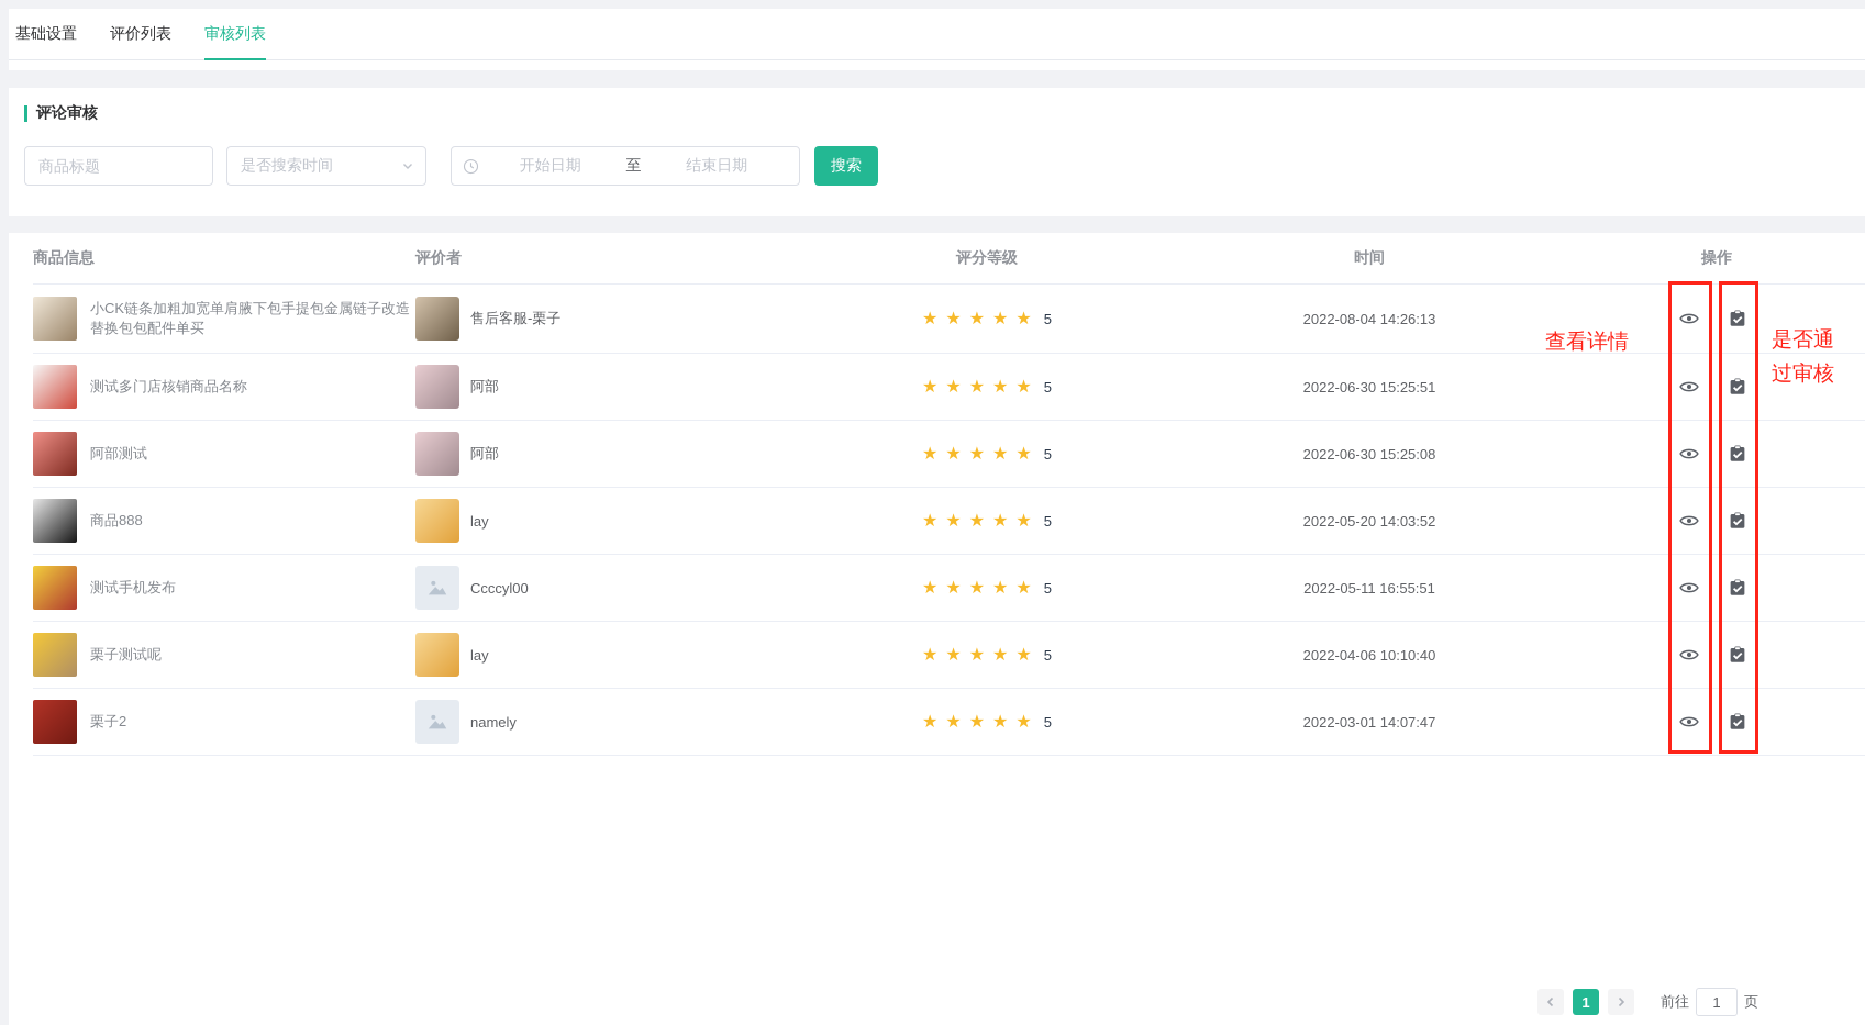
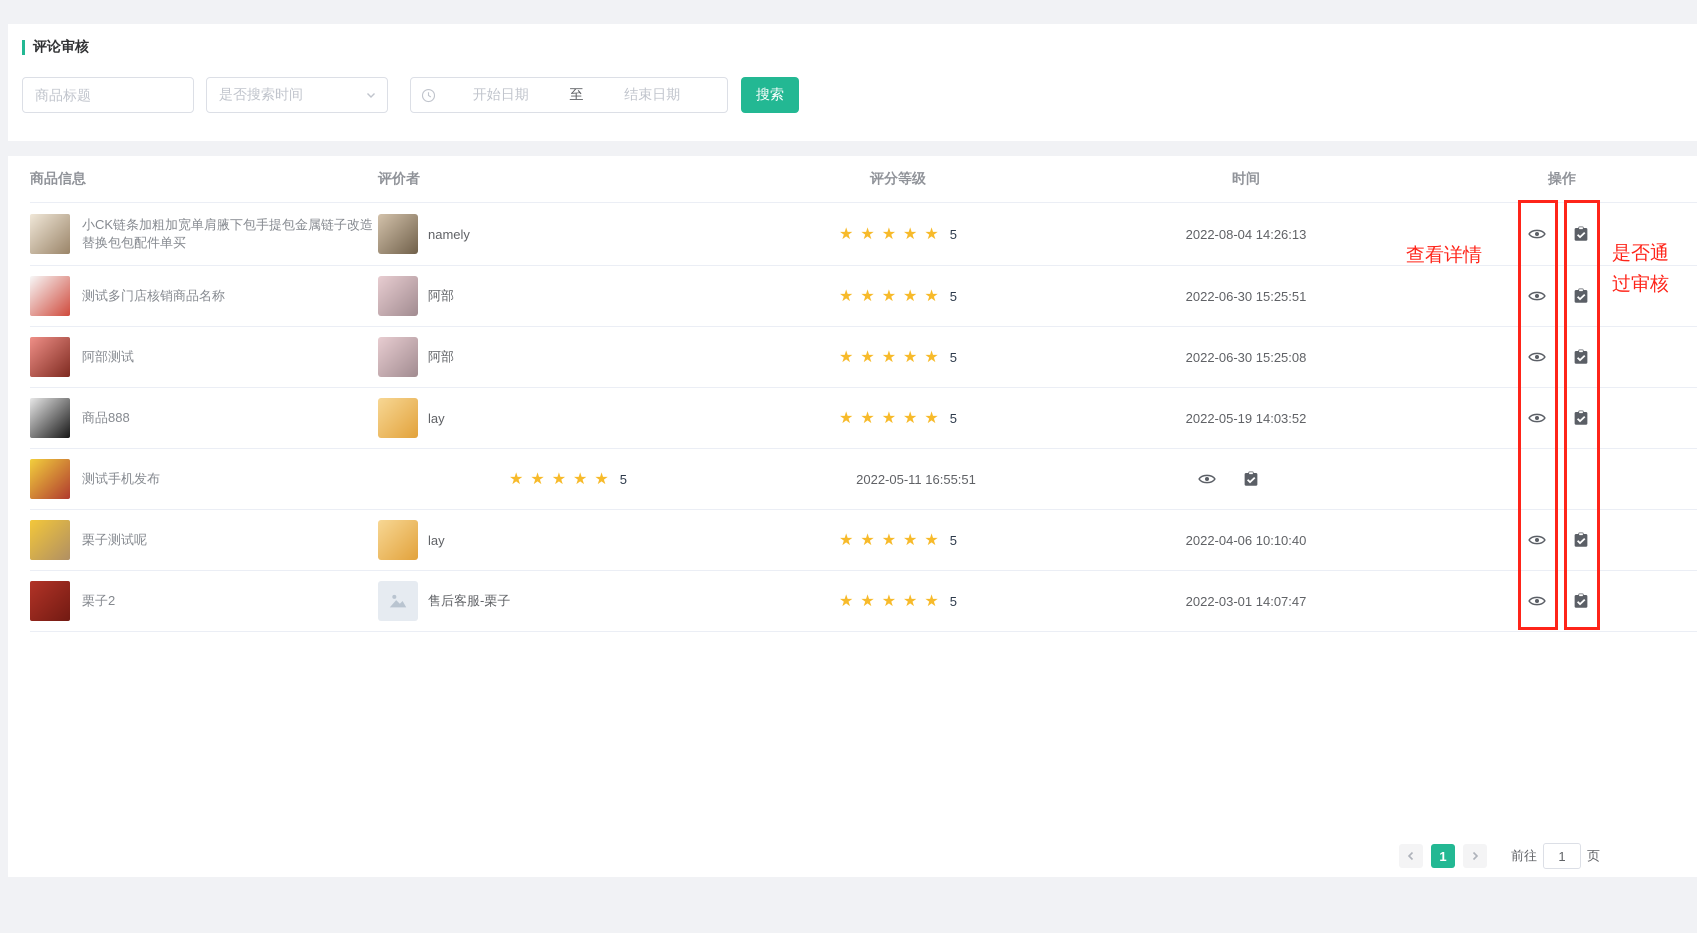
- 基础设置
- 评价列表
- 审核列表
  评论审核
  商品标题
  是否搜索时间
  开始日期
  至
  结束日期
  搜索
  商品信息
  评价者
  评分等级
  时间
  操作
  小CK链条加粗加宽单肩腋下包手提包金属链子改造替换包包配件单买
- 售后客服-栗子
+ namely
  ★★★★★
  5
  2022-08-04 14:26:13
  测试多门店核销商品名称
  阿部
  ★★★★★
  5
  2022-06-30 15:25:51
  阿部测试
  阿部
  ★★★★★
  5
  2022-06-30 15:25:08
  商品888
  lay
  ★★★★★
  5
- 2022-05-20 14:03:52
+ 2022-05-19 14:03:52
  测试手机发布
- Ccccyl00
  ★★★★★
  5
  2022-05-11 16:55:51
  栗子测试呢
  lay
  ★★★★★
  5
  2022-04-06 10:10:40
  栗子2
- namely
+ 售后客服-栗子
  ★★★★★
  5
  2022-03-01 14:07:47
  查看详情
  是否通过审核
  1
  前往
  1
  页
